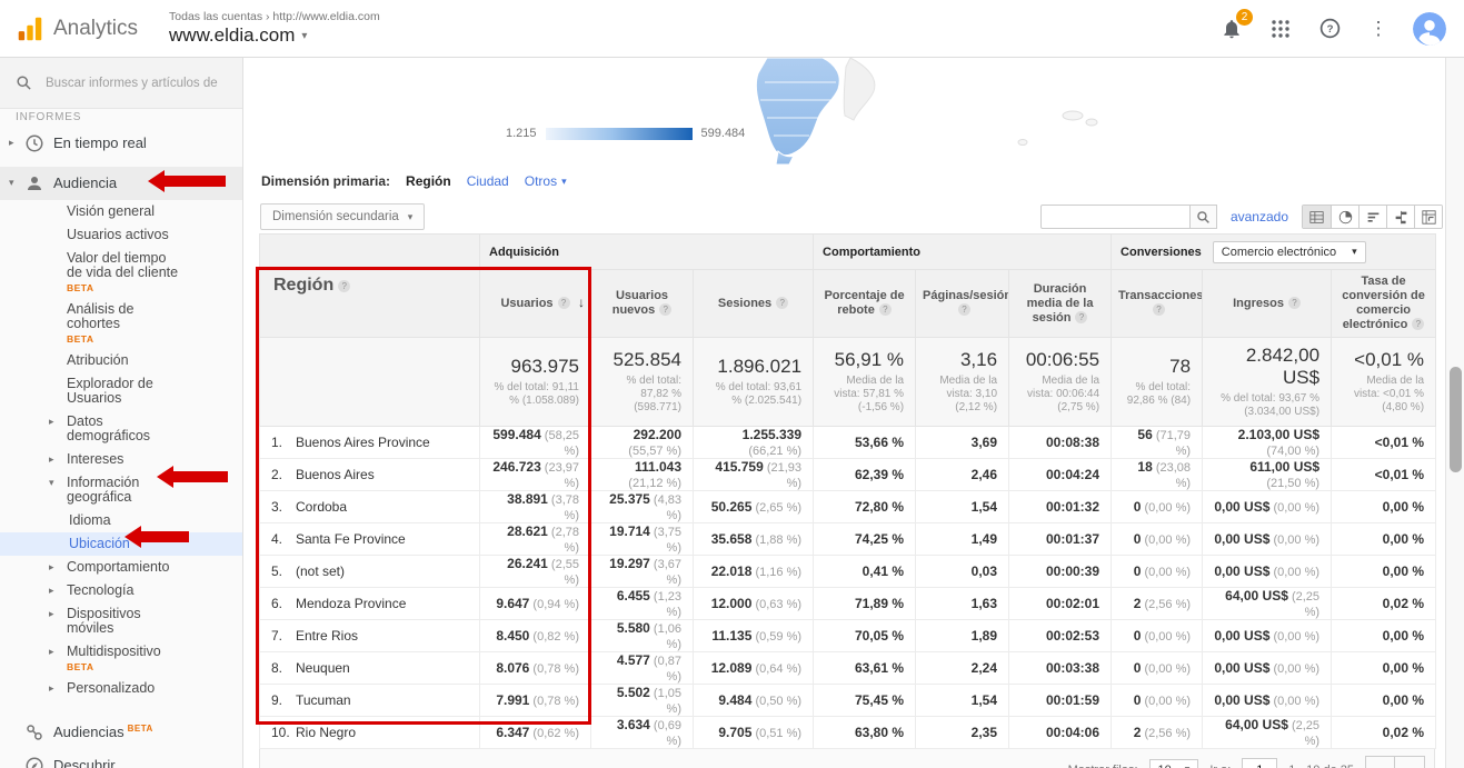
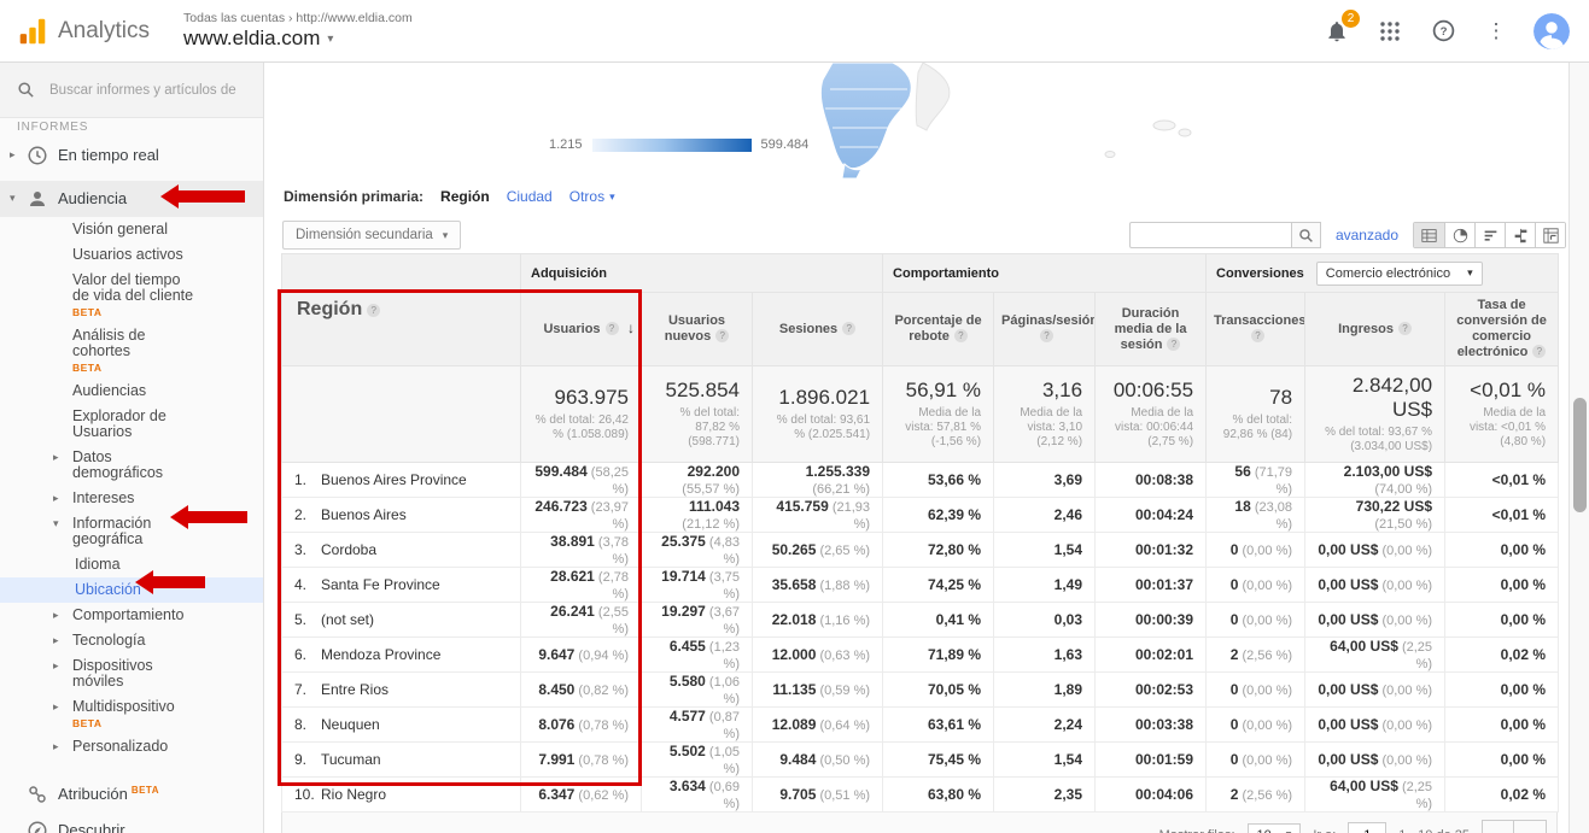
  Analytics
  Todas las cuentas › http://www.eldia.com
  www.eldia.com
  ▾
  2
  ?
  ⋮
  Buscar informes y artículos de
  INFORMES
  ▸
  En tiempo real
  ▾
  Audiencia
  Visión general
  Usuarios activos
  Valor del tiempo
  de vida del cliente
  BETA
  Análisis de
  cohortes
  BETA
- Atribución
+ Audiencias
  Explorador de
  Usuarios
  ▸
  Datos
  demográficos
  ▸
  Intereses
  ▾
  Información
  geográfica
  Idioma
  Ubicación
  ▸
  Comportamiento
  ▸
  Tecnología
  ▸
  Dispositivos
  móviles
  ▸
  Multidispositivo
  BETA
  ▸
  Personalizado
- Audiencias BETA
+ Atribución BETA
  Descubrir
  1.215
  599.484
  Dimensión primaria:
  Región
  Ciudad
  Otros
  ▾
  Dimensión secundaria
  ▾
  avanzado
  Región ?	Adquisición	Comportamiento	Conversiones Comercio electrónico ▾
  Usuarios ? ↓	Usuarios nuevos ?	Sesiones ?	Porcentaje de rebote ?	Páginas/sesió?	Duración media de la sesión ?	Transacciones?	Ingresos ?	Tasa de conversión de comercio electrónico ?
- 	963.975% del total: 91,11 % (1.058.089)	525.854% del total: 87,82 % (598.771)	1.896.021% del total: 93,61 % (2.025.541)	56,91 %Media de la vista: 57,81 % (-1,56 %)	3,16Media de la vista: 3,10 (2,12 %)	00:06:55Media de la vista: 00:06:44 (2,75 %)	78% del total: 92,86 % (84)	2.842,00 US$% del total: 93,67 % (3.034,00 US$)	<0,01 %Media de la vista: <0,01 % (4,80 %)
+ 	963.975% del total: 26,42 % (1.058.089)	525.854% del total: 87,82 % (598.771)	1.896.021% del total: 93,61 % (2.025.541)	56,91 %Media de la vista: 57,81 % (-1,56 %)	3,16Media de la vista: 3,10 (2,12 %)	00:06:55Media de la vista: 00:06:44 (2,75 %)	78% del total: 92,86 % (84)	2.842,00 US$% del total: 93,67 % (3.034,00 US$)	<0,01 %Media de la vista: <0,01 % (4,80 %)
  1. Buenos Aires Province	599.484 (58,25 %)	292.200 (55,57 %)	1.255.339 (66,21 %)	53,66 %	3,69	00:08:38	56 (71,79 %)	2.103,00 US$ (74,00 %)	<0,01 %
- 2. Buenos Aires	246.723 (23,97 %)	111.043 (21,12 %)	415.759 (21,93 %)	62,39 %	2,46	00:04:24	18 (23,08 %)	611,00 US$ (21,50 %)	<0,01 %
+ 2. Buenos Aires	246.723 (23,97 %)	111.043 (21,12 %)	415.759 (21,93 %)	62,39 %	2,46	00:04:24	18 (23,08 %)	730,22 US$ (21,50 %)	<0,01 %
  3. Cordoba	38.891 (3,78 %)	25.375 (4,83 %)	50.265 (2,65 %)	72,80 %	1,54	00:01:32	0 (0,00 %)	0,00 US$ (0,00 %)	0,00 %
  4. Santa Fe Province	28.621 (2,78 %)	19.714 (3,75 %)	35.658 (1,88 %)	74,25 %	1,49	00:01:37	0 (0,00 %)	0,00 US$ (0,00 %)	0,00 %
  5. (not set)	26.241 (2,55 %)	19.297 (3,67 %)	22.018 (1,16 %)	0,41 %	0,03	00:00:39	0 (0,00 %)	0,00 US$ (0,00 %)	0,00 %
  6. Mendoza Province	9.647 (0,94 %)	6.455 (1,23 %)	12.000 (0,63 %)	71,89 %	1,63	00:02:01	2 (2,56 %)	64,00 US$ (2,25 %)	0,02 %
  7. Entre Rios	8.450 (0,82 %)	5.580 (1,06 %)	11.135 (0,59 %)	70,05 %	1,89	00:02:53	0 (0,00 %)	0,00 US$ (0,00 %)	0,00 %
  8. Neuquen	8.076 (0,78 %)	4.577 (0,87 %)	12.089 (0,64 %)	63,61 %	2,24	00:03:38	0 (0,00 %)	0,00 US$ (0,00 %)	0,00 %
  9. Tucuman	7.991 (0,78 %)	5.502 (1,05 %)	9.484 (0,50 %)	75,45 %	1,54	00:01:59	0 (0,00 %)	0,00 US$ (0,00 %)	0,00 %
  10. Rio Negro	6.347 (0,62 %)	3.634 (0,69 %)	9.705 (0,51 %)	63,80 %	2,35	00:04:06	2 (2,56 %)	64,00 US$ (2,25 %)	0,02 %
